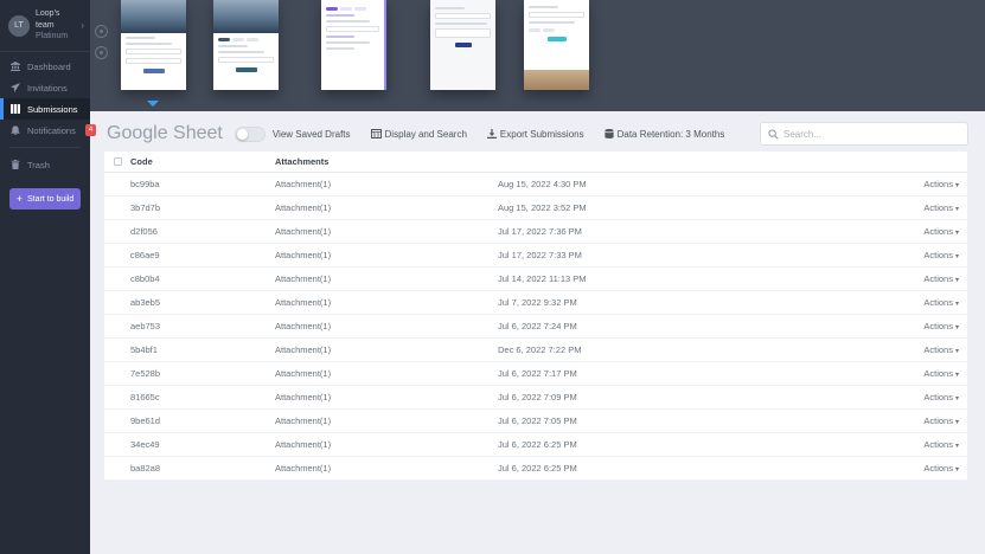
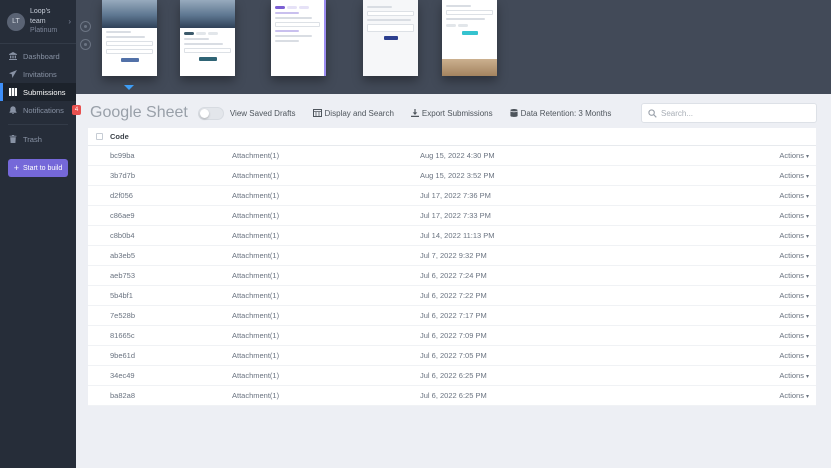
  ›
  Dashboard
  Invitations
  Submissions
  Notifications
  Trash
  +
  Google Sheet
  View Saved Drafts
  Display and Search
  Export Submissions
  Data Retention: 3 Months
  Search...
  Code
- Attachments
  bc99ba
  Attachment(1)
  Aug 15, 2022 4:30 PM
  Actions
  3b7d7b
  Attachment(1)
  Aug 15, 2022 3:52 PM
  Actions
  d2f056
  Attachment(1)
  Jul 17, 2022 7:36 PM
  Actions
  c86ae9
  Attachment(1)
  Jul 17, 2022 7:33 PM
  Actions
  c8b0b4
  Attachment(1)
  Jul 14, 2022 11:13 PM
  Actions
  ab3eb5
  Attachment(1)
  Jul 7, 2022 9:32 PM
  Actions
  aeb753
  Attachment(1)
  Jul 6, 2022 7:24 PM
  Actions
  5b4bf1
  Attachment(1)
- Dec 6, 2022 7:22 PM
+ Jul 6, 2022 7:22 PM
  Actions
  7e528b
  Attachment(1)
  Jul 6, 2022 7:17 PM
  Actions
  81665c
  Attachment(1)
  Jul 6, 2022 7:09 PM
  Actions
  9be61d
  Attachment(1)
  Jul 6, 2022 7:05 PM
  Actions
  34ec49
  Attachment(1)
  Jul 6, 2022 6:25 PM
  Actions
  ba82a8
  Attachment(1)
  Jul 6, 2022 6:25 PM
  Actions
